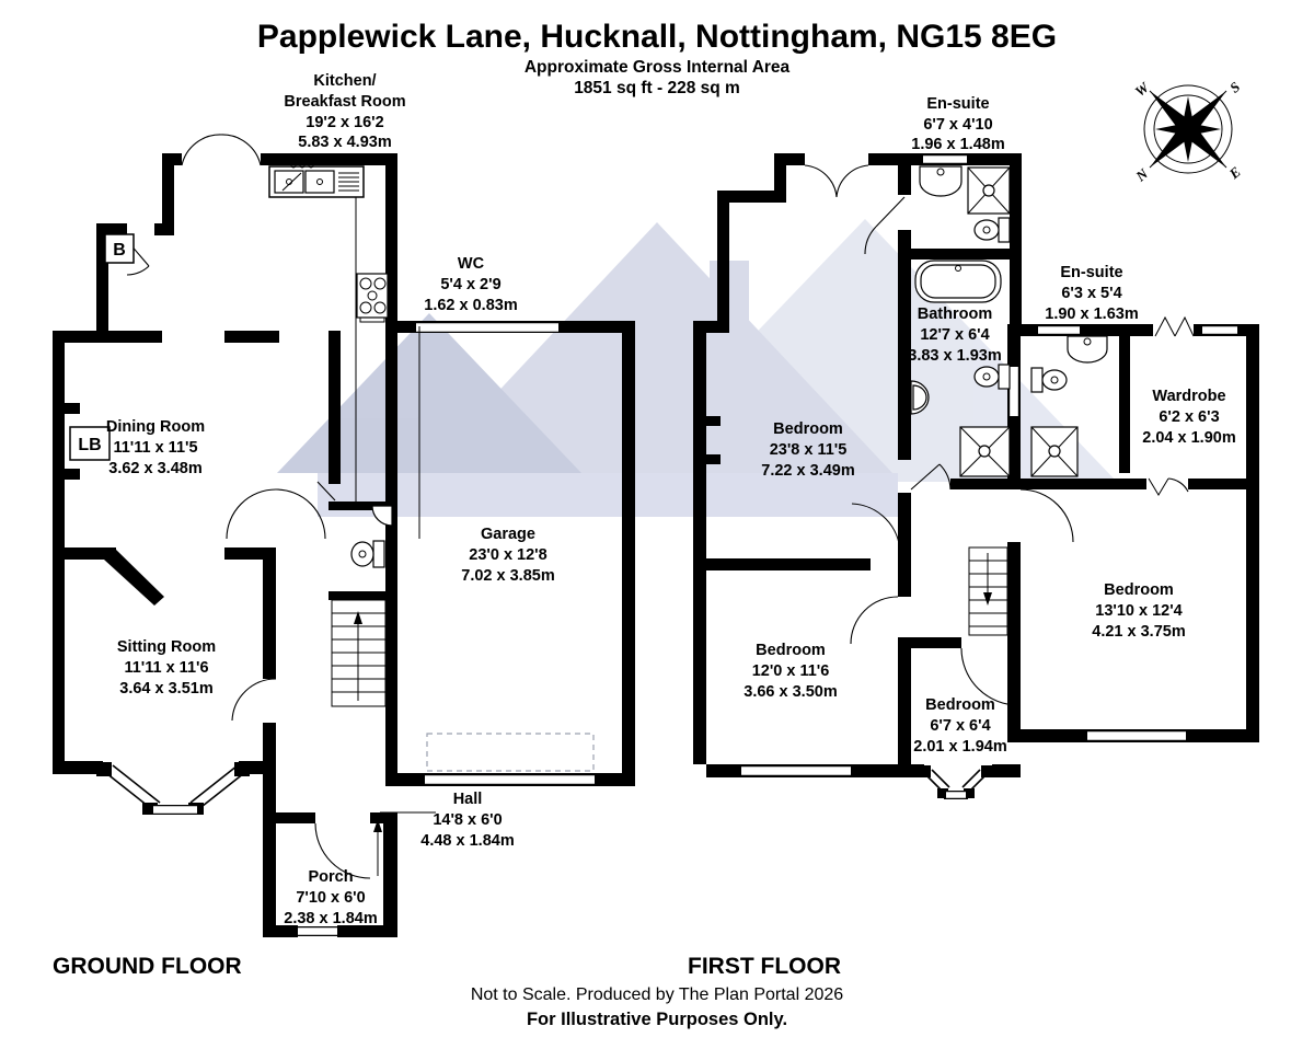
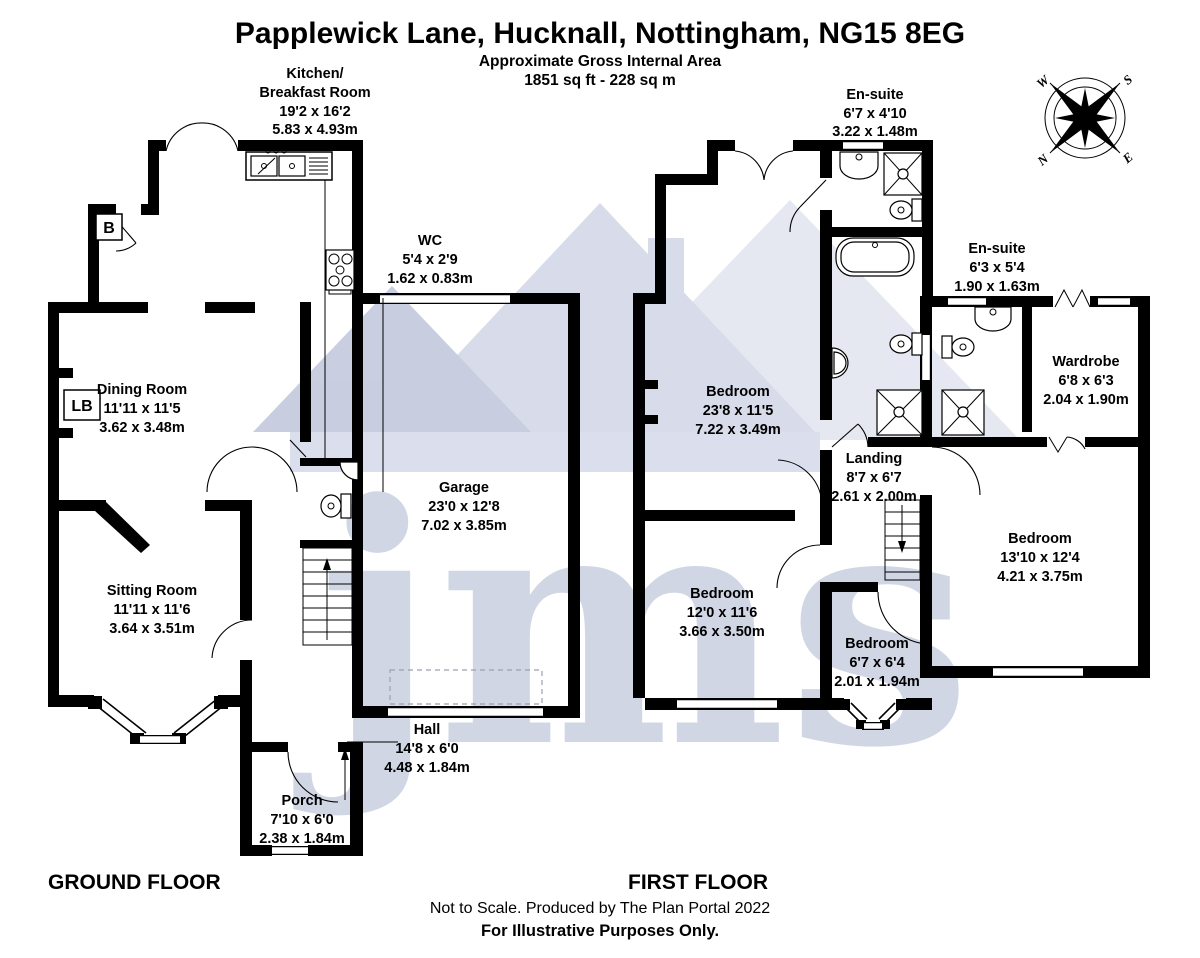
+ jms
  B
  LB
  Papplewick Lane, Hucknall, Nottingham, NG15 8EG
  Approximate Gross Internal Area
  1851 sq ft - 228 sq m
  Kitchen/
  Breakfast Room
  19'2 x 16'2
  5.83 x 4.93m
  WC
  5'4 x 2'9
  1.62 x 0.83m
  Dining Room
  11'11 x 11'5
  3.62 x 3.48m
  Sitting Room
  11'11 x 11'6
  3.64 x 3.51m
  Garage
  23'0 x 12'8
  7.02 x 3.85m
  Hall
  14'8 x 6'0
  4.48 x 1.84m
  Porch
  7'10 x 6'0
  2.38 x 1.84m
  En-suite
  6'7 x 4'10
- 1.96 x 1.48m
+ 3.22 x 1.48m
- Bathroom
- 12'7 x 6'4
- 3.83 x 1.93m
  En-suite
  6'3 x 5'4
  1.90 x 1.63m
  Wardrobe
- 6'2 x 6'3
+ 6'8 x 6'3
  2.04 x 1.90m
  Bedroom
  23'8 x 11'5
  7.22 x 3.49m
+ Landing
+ 8'7 x 6'7
+ 2.61 x 2.00m
  Bedroom
  12'0 x 11'6
  3.66 x 3.50m
  Bedroom
  6'7 x 6'4
  2.01 x 1.94m
  Bedroom
  13'10 x 12'4
  4.21 x 3.75m
  GROUND FLOOR
  FIRST FLOOR
- Not to Scale. Produced by The Plan Portal 2026
+ Not to Scale. Produced by The Plan Portal 2022
  For Illustrative Purposes Only.
